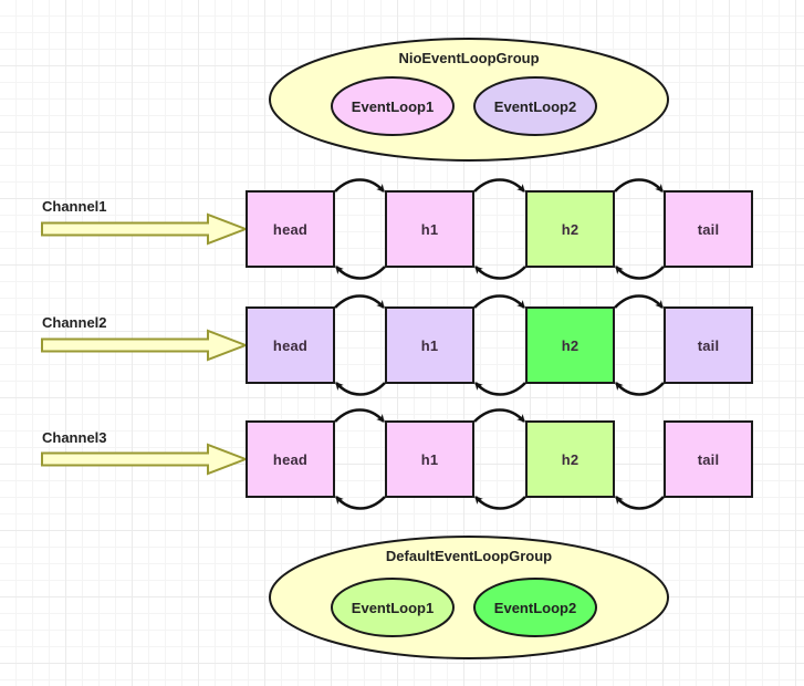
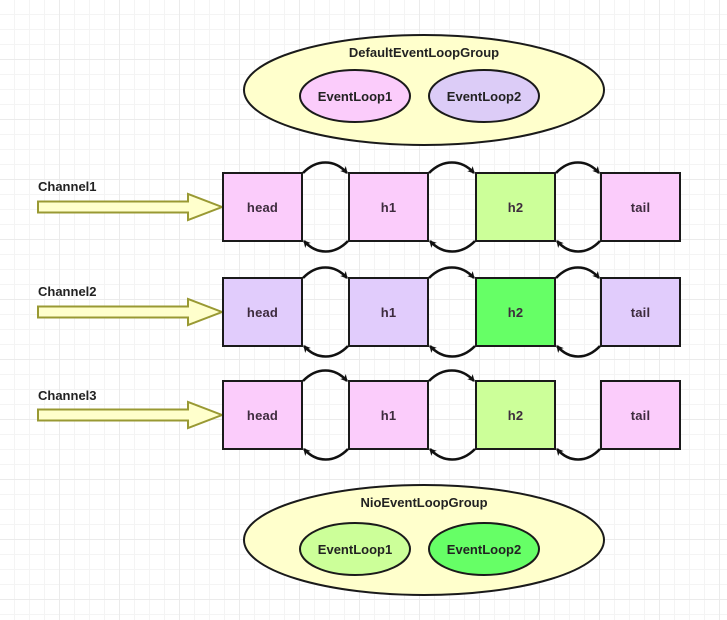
- NioEventLoopGroup
+ DefaultEventLoopGroup
  EventLoop1
  EventLoop2
- DefaultEventLoopGroup
+ NioEventLoopGroup
  EventLoop1
  EventLoop2
  head
  h1
  h2
  tail
  Channel1
  head
  h1
  h2
  tail
  Channel2
  head
  h1
  h2
  tail
  Channel3
